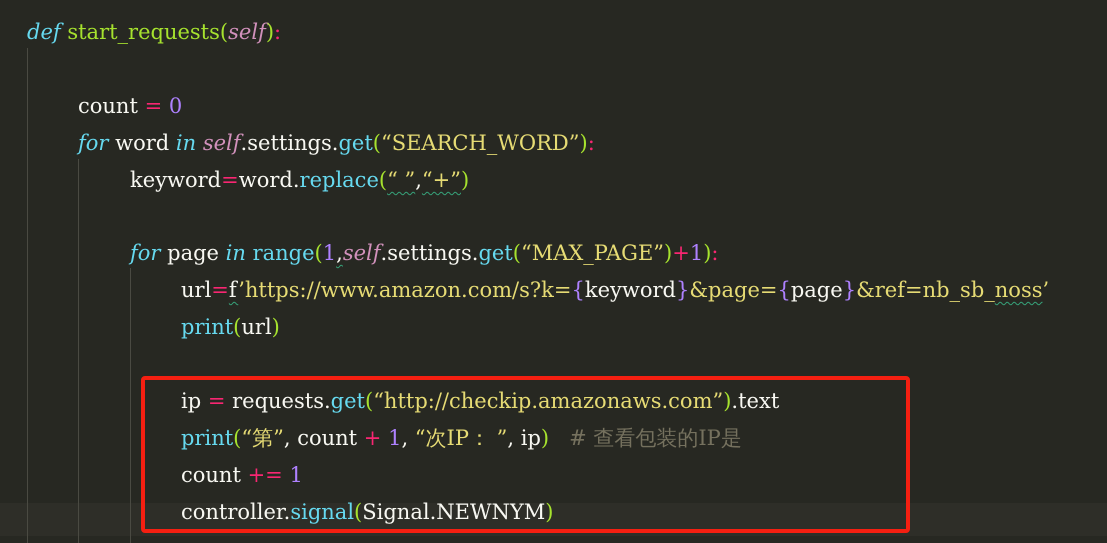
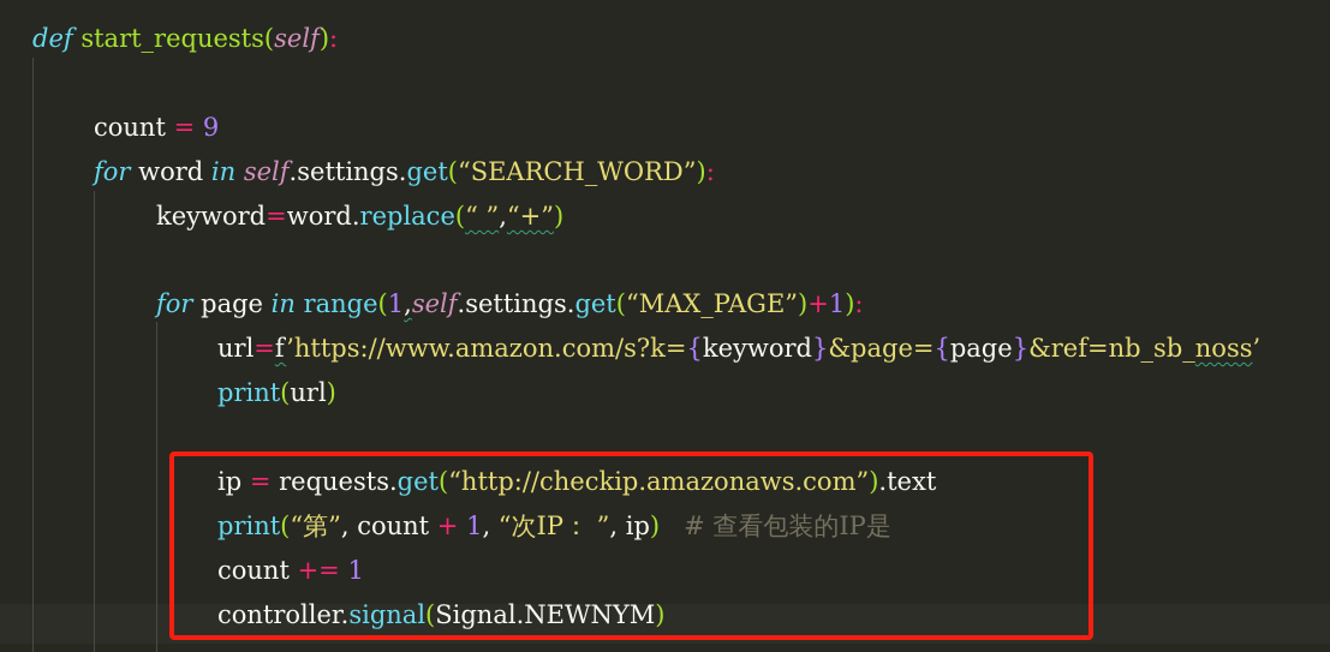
  def start_requests(self):
- count = 0
+ count = 9
  for word in self.settings.get(“SEARCH_WORD”):
  keyword=word.replace(“ ”,“+”)
  for page in range(1,self.settings.get(“MAX_PAGE”)+1):
  url=f’https://www.amazon.com/s?k={keyword}&page={page}&ref=nb_sb_noss’
  print(url)
  ip = requests.get(“http://checkip.amazonaws.com”).text
  print(“第”, count + 1, “次IP： ”, ip) # 查看包装的IP是
  count += 1
  controller.signal(Signal.NEWNYM)
